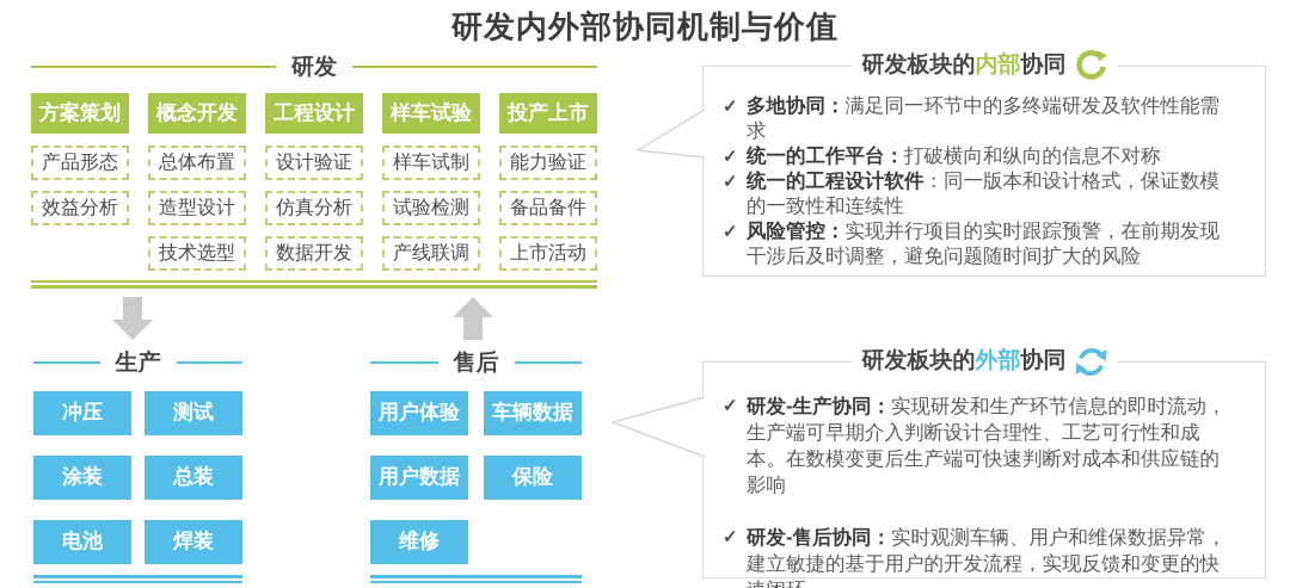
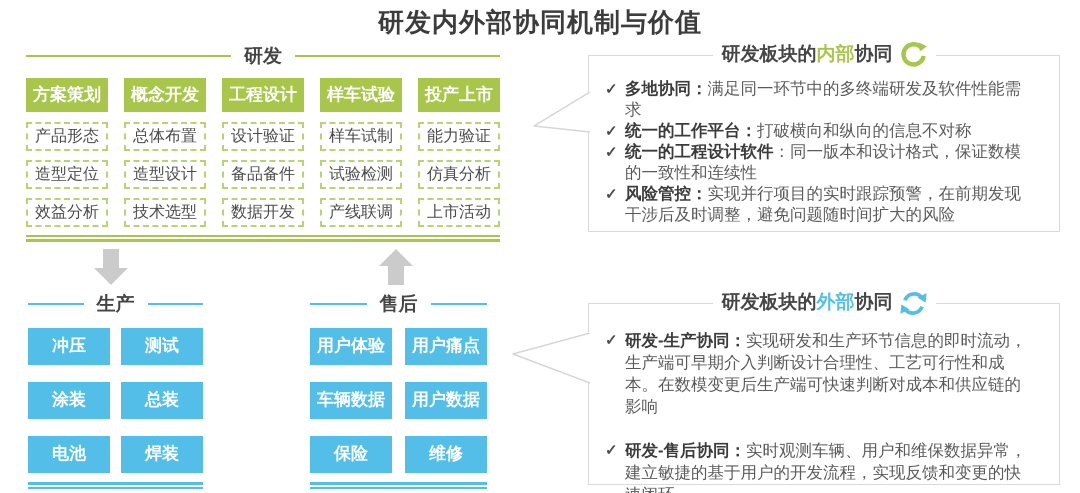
  研发内外部协同机制与价值
  研发
  方案策划
  产品形态
+ 造型定位
  效益分析
  概念开发
  总体布置
  造型设计
  技术选型
  工程设计
  设计验证
- 仿真分析
+ 备品备件
  数据开发
  样车试验
  样车试制
  试验检测
  产线联调
  投产上市
  能力验证
- 备品备件
+ 仿真分析
  上市活动
  生产
  冲压
  测试
  涂装
  总装
  电池
  焊装
  售后
  用户体验
+ 用户痛点
  车辆数据
  用户数据
  保险
  维修
  研发板块的
  内部
  协同
  ✓
  多地协同：满足同一环节中的多终端研发及软件性能需求
  ✓
  统一的工作平台：打破横向和纵向的信息不对称
  ✓
  统一的工程设计软件：同一版本和设计格式，保证数模的一致性和连续性
  ✓
  风险管控：实现并行项目的实时跟踪预警，在前期发现干涉后及时调整，避免问题随时间扩大的风险
  研发板块的
  外部
  协同
  ✓
  研发-生产协同：实现研发和生产环节信息的即时流动，生产端可早期介入判断设计合理性、工艺可行性和成本。在数模变更后生产端可快速判断对成本和供应链的影响
  ✓
  研发-售后协同：实时观测车辆、用户和维保数据异常，建立敏捷的基于用户的开发流程，实现反馈和变更的快
